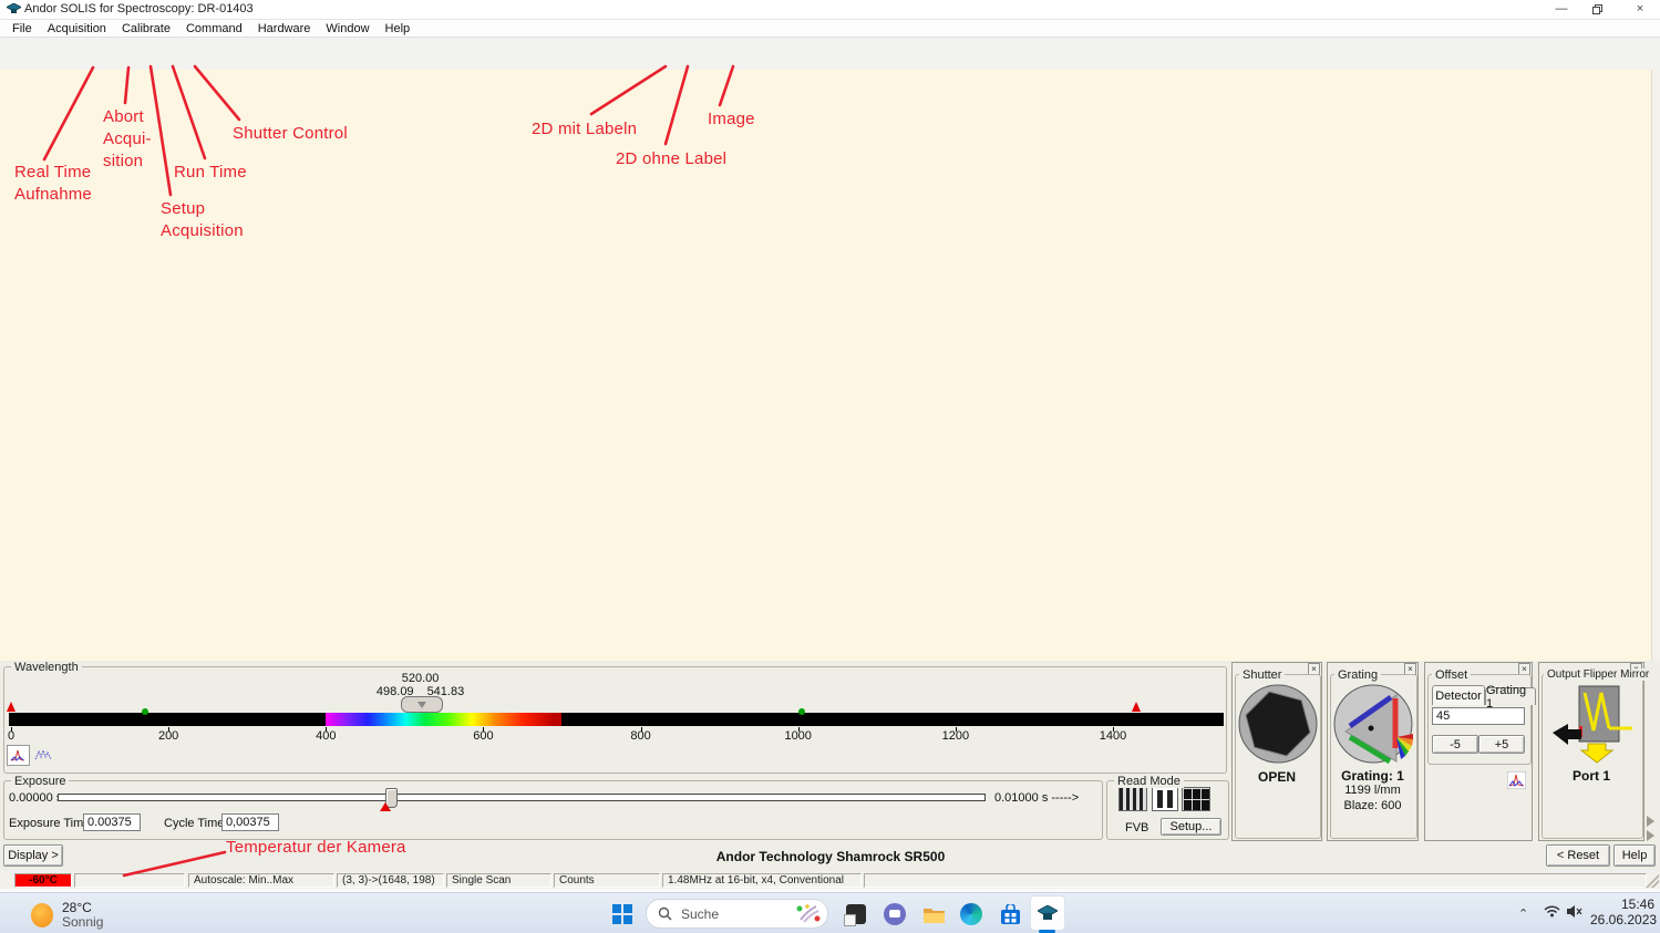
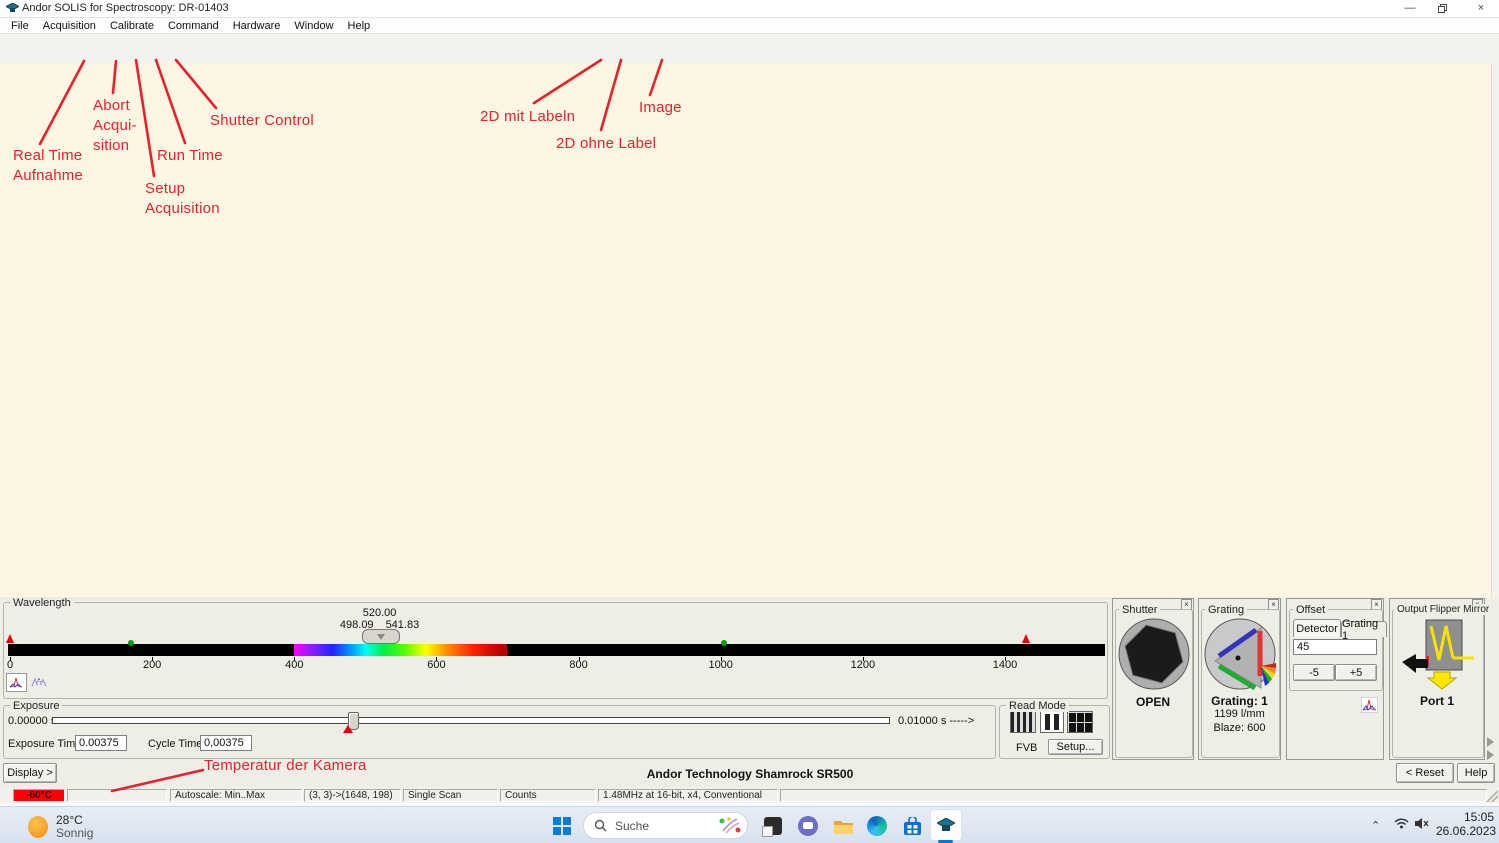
  Andor SOLIS for Spectroscopy: DR-01403
  —
  ×
  File
  Acquisition
  Calibrate
  Command
  Hardware
  Window
  Help
  Real Time
  Aufnahme
  Abort
  Acqui-
  sition
  Run Time
  Setup
  Acquisition
  Shutter Control
  2D mit Labeln
  2D ohne Label
  Image
  Temperatur der Kamera
  Wavelength
  520.00
  498.09
  541.83
  0
  200
  400
  600
  800
  1000
  1200
  1400
  Exposure
  0.00000
  0.01000 s ----->
  Exposure Tim
  0.00375
  Cycle Tim
  0,00375
  Read Mode
  FVB
  Setup...
  ×
  Shutter
  OPEN
  ×
  Grating
  Grating: 1
  1199 l/mm
  Blaze: 600
  ×
  Offset
  Detector
  Grating 1
  45
  -5
  +5
  Output Flipper Mirror
  Port 1
  Display >
  Andor Technology Shamrock SR500
  < Reset
  Help
  -60°C
  Autoscale: Min..Max
  (3, 3)->(1648, 198)
  Single Scan
  Counts
  1.48MHz at 16-bit, x4, Conventional
  28°C
  Sonnig
  Suche
  ⌃
- 15:46
+ 15:05
  26.06.2023
